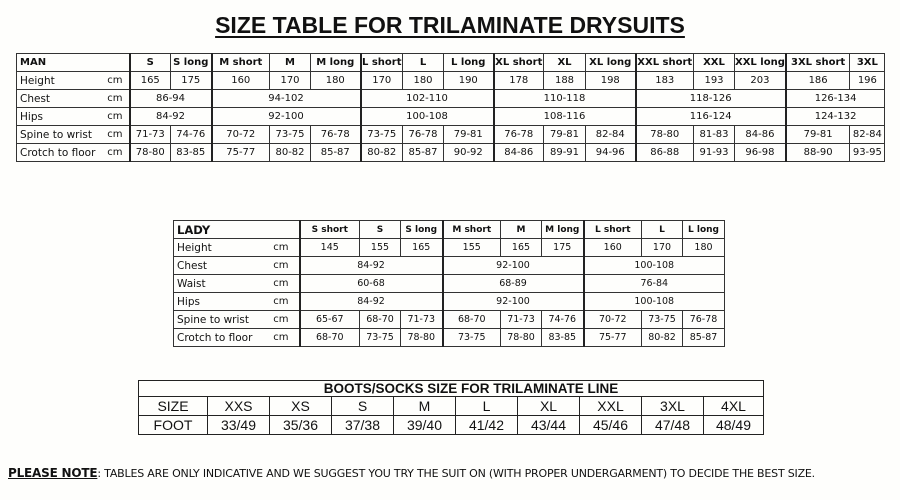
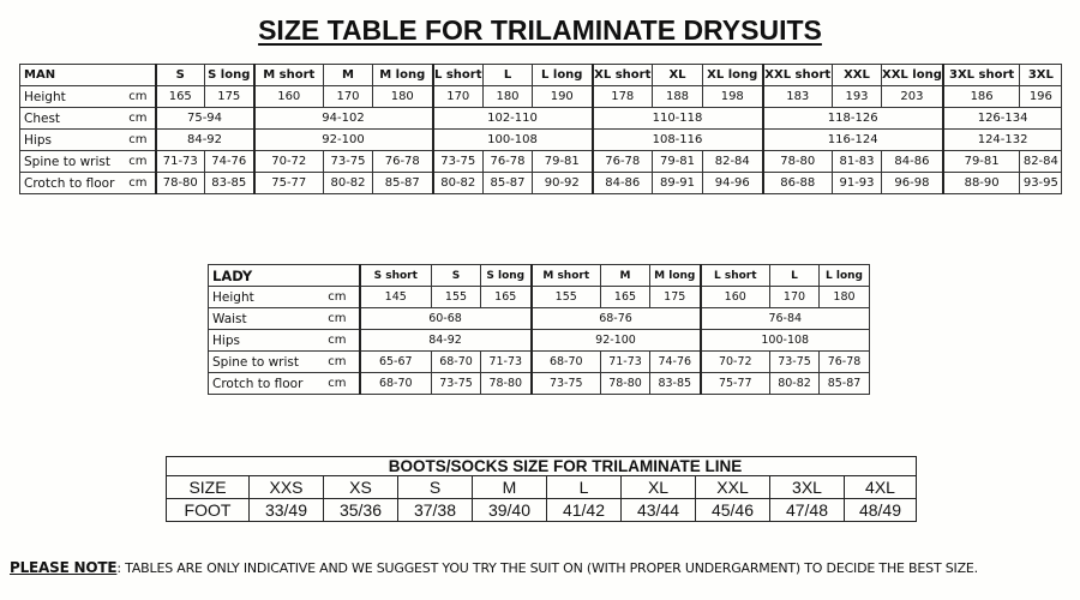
  SIZE TABLE FOR TRILAMINATE DRYSUITS
  MAN	S	S long	M short	M	M long	L short	L	L long	XL short	XL	XL long	XXL short	XXL	XXL long	3XL short	3XL
  Height	cm	165	175	160	170	180	170	180	190	178	188	198	183	193	203	186	196
- Chest	cm	86-94	94-102	102-110	110-118	118-126	126-134
+ Chest	cm	75-94	94-102	102-110	110-118	118-126	126-134
  Hips	cm	84-92	92-100	100-108	108-116	116-124	124-132
  Spine to wrist	cm	71-73	74-76	70-72	73-75	76-78	73-75	76-78	79-81	76-78	79-81	82-84	78-80	81-83	84-86	79-81	82-84
  Crotch to floor	cm	78-80	83-85	75-77	80-82	85-87	80-82	85-87	90-92	84-86	89-91	94-96	86-88	91-93	96-98	88-90	93-95
  LADY	S short	S	S long	M short	M	M long	L short	L	L long
  Height	cm	145	155	165	155	165	175	160	170	180
- Chest	cm	84-92	92-100	100-108
- Waist	cm	60-68	68-89	76-84
+ Waist	cm	60-68	68-76	76-84
  Hips	cm	84-92	92-100	100-108
  Spine to wrist	cm	65-67	68-70	71-73	68-70	71-73	74-76	70-72	73-75	76-78
  Crotch to floor	cm	68-70	73-75	78-80	73-75	78-80	83-85	75-77	80-82	85-87
  BOOTS/SOCKS SIZE FOR TRILAMINATE LINE
  SIZE	XXS	XS	S	M	L	XL	XXL	3XL	4XL
  FOOT	33/49	35/36	37/38	39/40	41/42	43/44	45/46	47/48	48/49
  PLEASE NOTE: TABLES ARE ONLY INDICATIVE AND WE SUGGEST YOU TRY THE SUIT ON (WITH PROPER UNDERGARMENT) TO DECIDE THE BEST SIZE.
